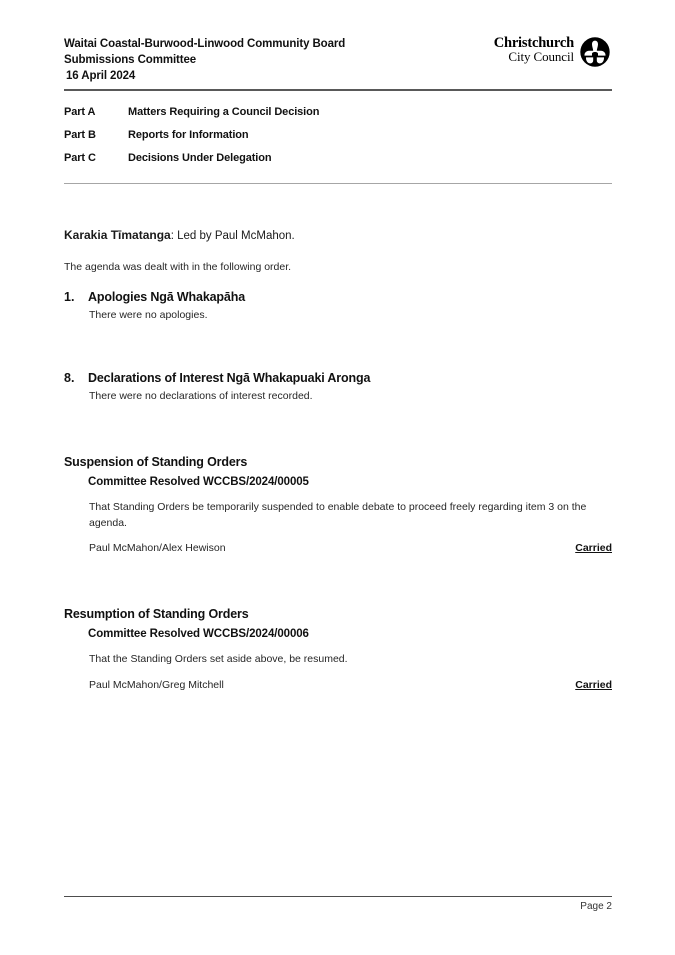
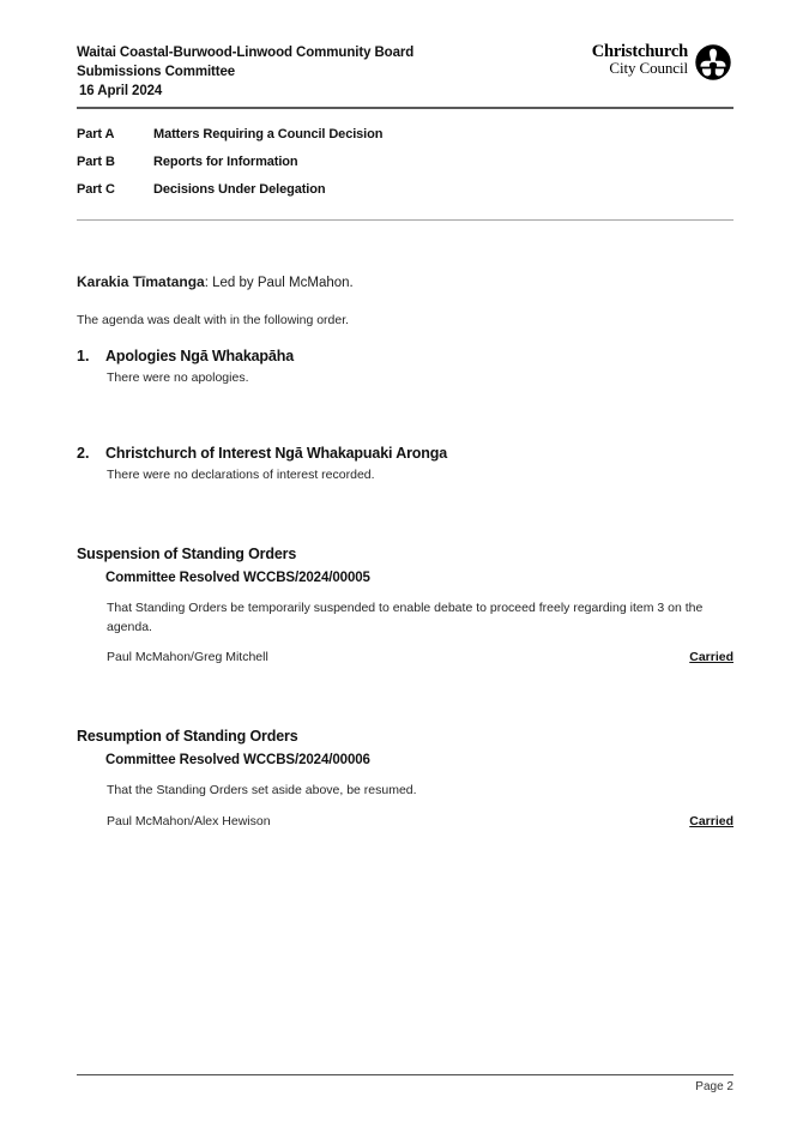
  Waitai Coastal-Burwood-Linwood Community Board
  Submissions Committee
  16 April 2024
  Christchurch
  City Council
  Part A
  Matters Requiring a Council Decision
  Part B
  Reports for Information
  Part C
  Decisions Under Delegation
  Karakia Tīmatanga: Led by Paul McMahon.
  The agenda was dealt with in the following order.
  1.
  Apologies Ngā Whakapāha
  There were no apologies.
- 8.
+ 2.
- Declarations of Interest Ngā Whakapuaki Aronga
+ Christchurch of Interest Ngā Whakapuaki Aronga
  There were no declarations of interest recorded.
  Suspension of Standing Orders
  Committee Resolved WCCBS/2024/00005
  That Standing Orders be temporarily suspended to enable debate to proceed freely regarding item 3 on the agenda.
- Paul McMahon/Alex Hewison
+ Paul McMahon/Greg Mitchell
  Carried
  Resumption of Standing Orders
  Committee Resolved WCCBS/2024/00006
  That the Standing Orders set aside above, be resumed.
- Paul McMahon/Greg Mitchell
+ Paul McMahon/Alex Hewison
  Carried
  Page 2
